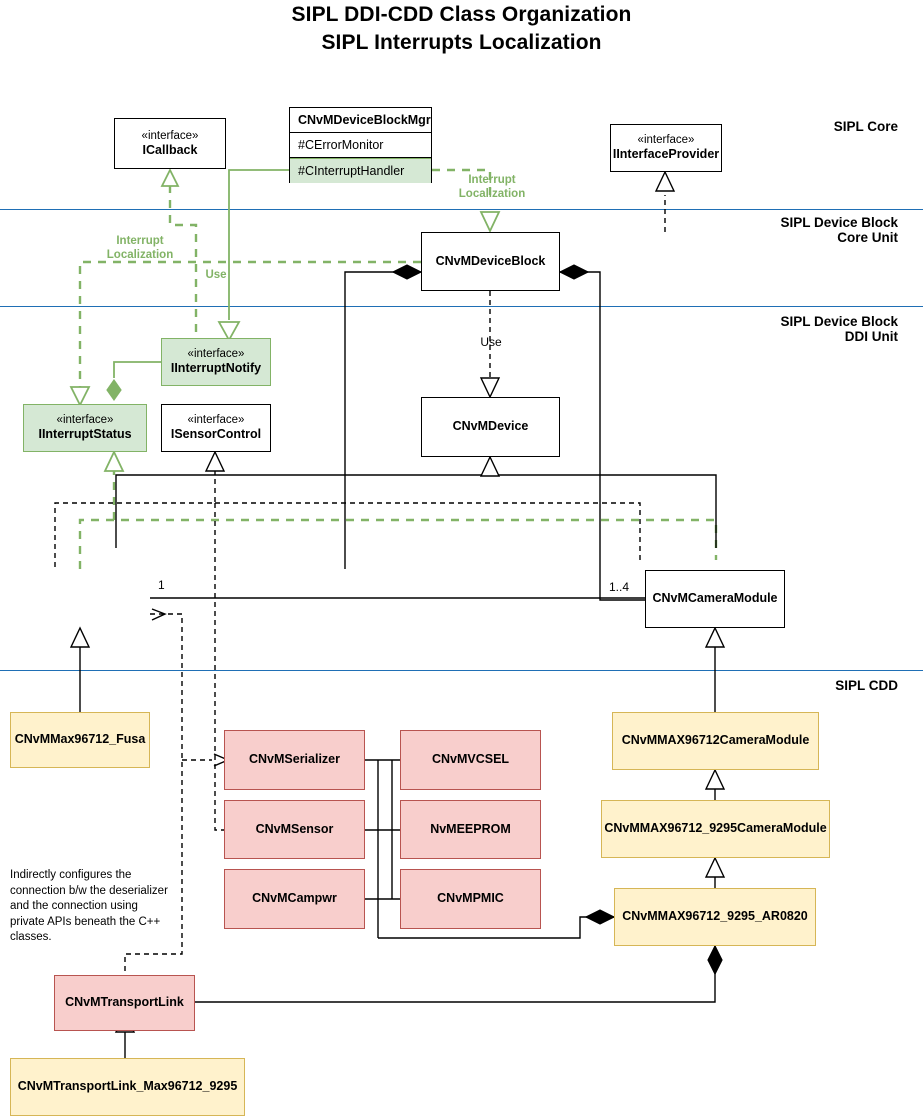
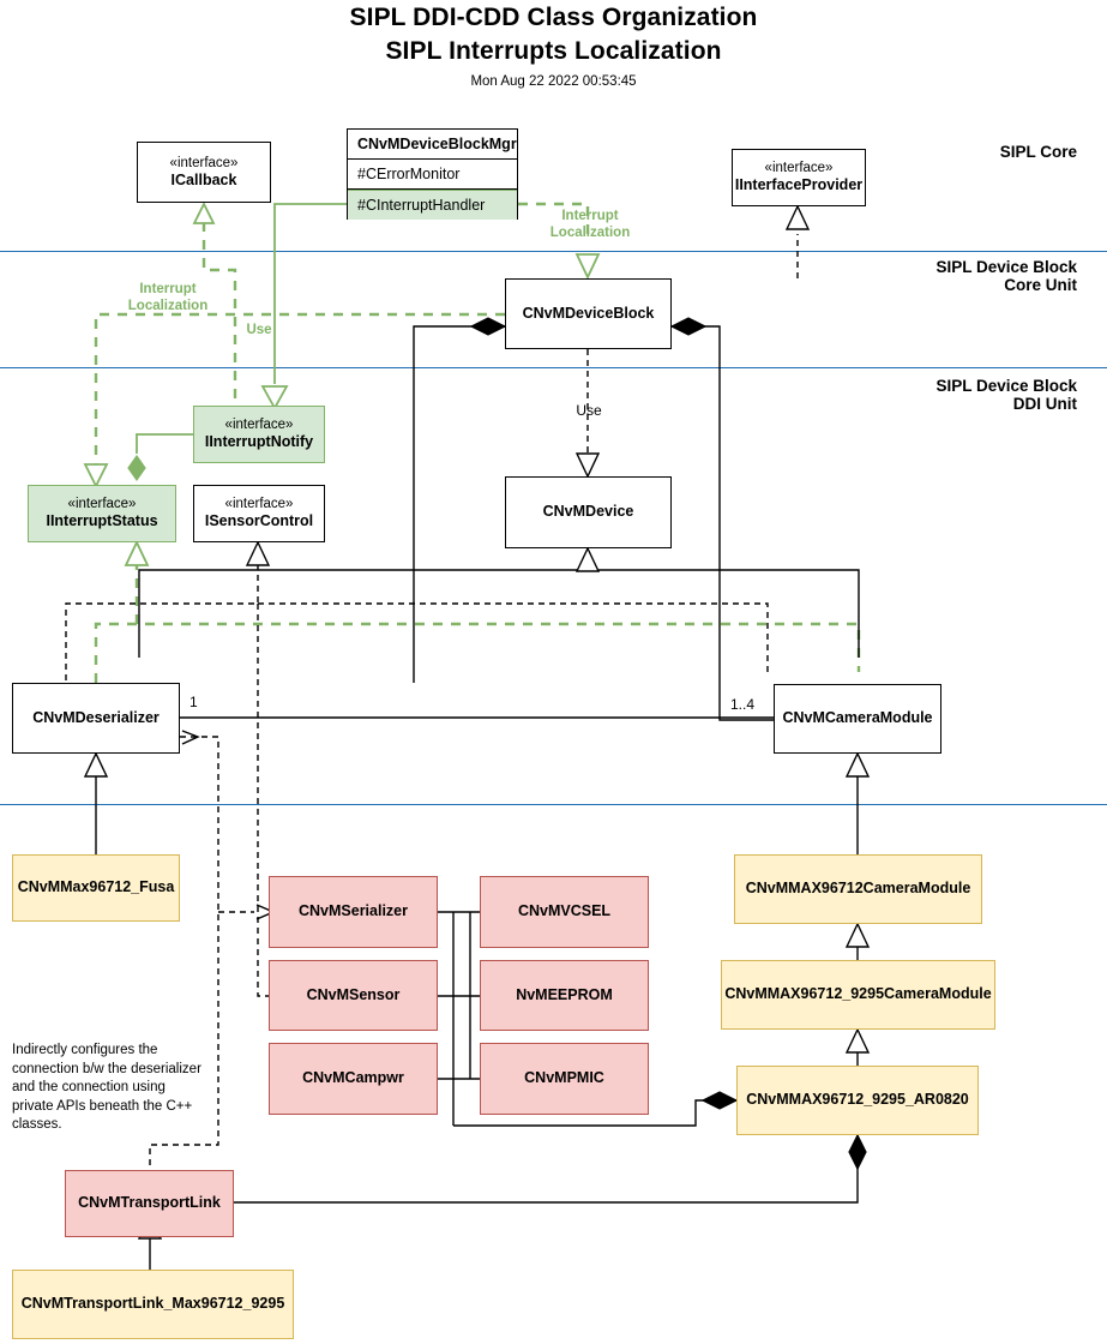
  SIPL DDI-CDD Class Organization
  SIPL Interrupts Localization
+ Mon Aug 22 2022 00:53:45
  SIPL Core
  SIPL Device Block
  Core Unit
  SIPL Device Block
  DDI Unit
- SIPL CDD
  «interface»
  ICallback
  CNvMDeviceBlockMgr
  #CErrorMonitor
  #CInterruptHandler
  «interface»
  IInterfaceProvider
  CNvMDeviceBlock
  «interface»
  IInterruptNotify
  «interface»
  IInterruptStatus
  «interface»
  ISensorControl
  CNvMDevice
+ CNvMDeserializer
  CNvMCameraModule
  CNvMMax96712_Fusa
  CNvMSerializer
  CNvMVCSEL
  CNvMSensor
  NvMEEPROM
  CNvMCampwr
  CNvMPMIC
  CNvMMAX96712CameraModule
  CNvMMAX96712_9295CameraModule
  CNvMMAX96712_9295_AR0820
  CNvMTransportLink
  CNvMTransportLink_Max96712_9295
  Interrupt
  Localization
  Interrupt
  Localization
  Use
  Use
  1
  1..4
  Indirectly configures the connection b/w the deserializer and the connection using private APIs beneath the C++ classes.
